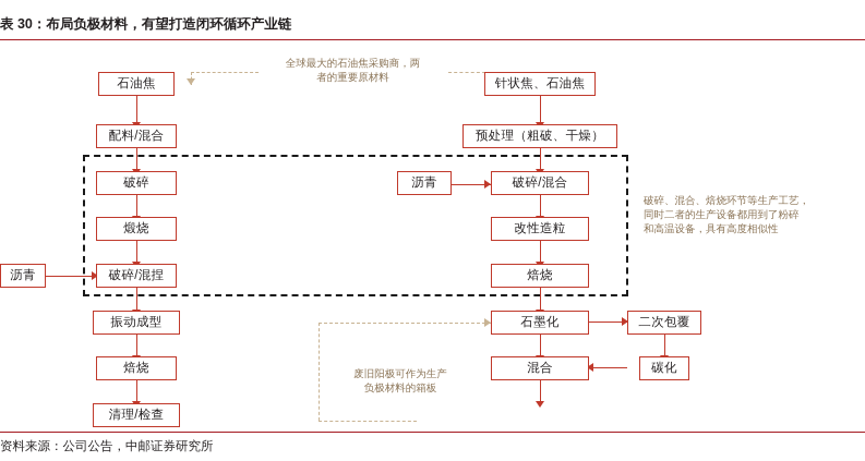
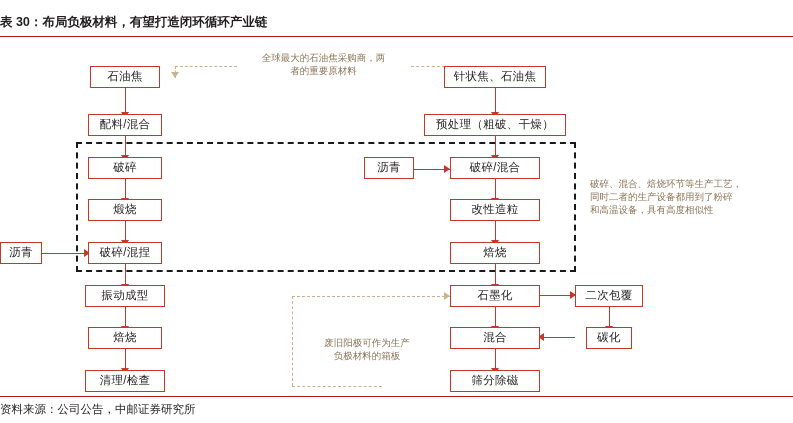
  表 30：布局负极材料，有望打造闭环循环产业链
  全球最大的石油焦采购商，两
  者的重要原材料
  破碎、混合、焙烧环节等生产工艺，
  同时二者的生产设备都用到了粉碎
  和高温设备，具有高度相似性
  废旧阳极可作为生产
  负极材料的箱板
  石油焦
  配料/混合
  破碎
  煅烧
  破碎/混捏
  振动成型
  焙烧
  清理/检查
  沥青
  针状焦、石油焦
  预处理（粗破、干燥）
  沥青
  破碎/混合
  改性造粒
  焙烧
  石墨化
  混合
+ 筛分除磁
  二次包覆
  碳化
  资料来源：公司公告，中邮证券研究所
